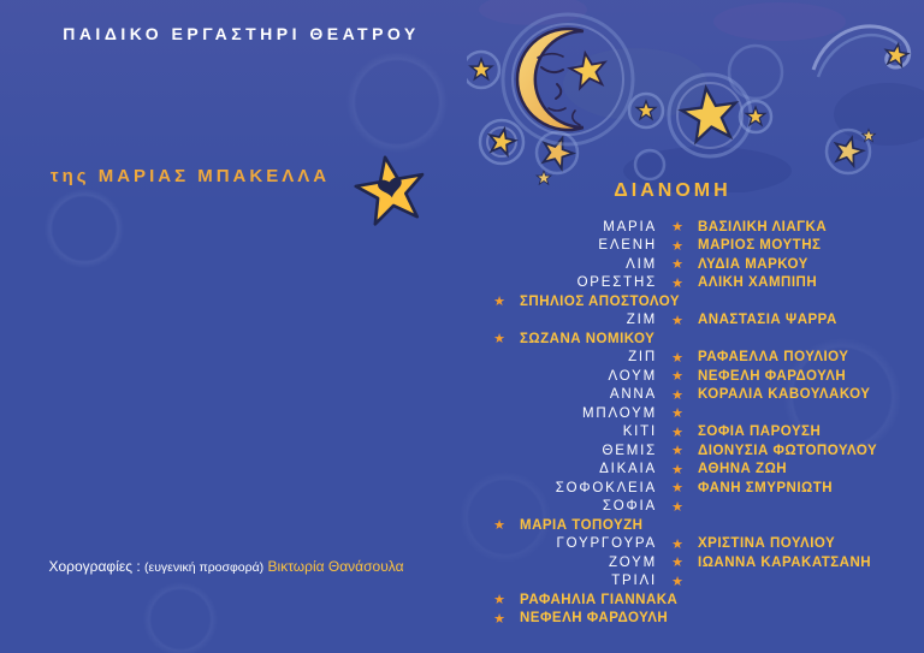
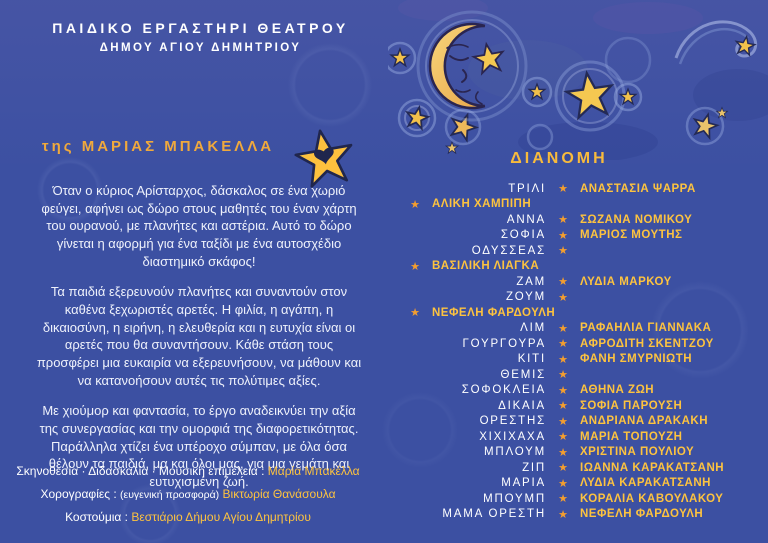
  ΠΑΙΔΙΚΟ ΕΡΓΑΣΤΗΡΙ ΘΕΑΤΡΟΥ
+ ΔΗΜΟΥ ΑΓΙΟΥ ΔΗΜΗΤΡΙΟΥ
  της ΜΑΡΙΑΣ ΜΠΑΚΕΛΛΑ
+ Όταν ο κύριος Αρίσταρχος, δάσκαλος σε ένα χωριό φεύγει, αφήνει ως δώρο στους μαθητές του έναν χάρτη του ουρανού, με πλανήτες και αστέρια. Αυτό το δώρο γίνεται η αφορμή για ένα ταξίδι με ένα αυτοσχέδιο διαστημικό σκάφος!
+ Τα παιδιά εξερευνούν πλανήτες και συναντούν στον καθένα ξεχωριστές αρετές. Η φιλία, η αγάπη, η δικαιοσύνη, η ειρήνη, η ελευθερία και η ευτυχία είναι οι αρετές που θα συναντήσουν. Κάθε στάση τους προσφέρει μια ευκαιρία να εξερευνήσουν, να μάθουν και να κατανοήσουν αυτές τις πολύτιμες αξίες.
+ Με χιούμορ και φαντασία, το έργο αναδεικνύει την αξία της συνεργασίας και την ομορφιά της διαφορετικότητας. Παράλληλα χτίζει ένα υπέροχο σύμπαν, με όλα όσα θέλουν τα παιδιά, μα και όλοι μας, για μια γεμάτη και ευτυχισμένη ζωή.
+ Σκηνοθεσία · Διδασκαλία · Μουσική επιμέλεια : Μαρία Μπακέλλα
  Χορογραφίες : (ευγενική προσφορά) Βικτωρία Θανάσουλα
+ Κοστούμια : Βεστιάριο Δήμου Αγίου Δημητρίου
  ΔΙΑΝΟΜΗ
- ΜΑΡΙΑ
+ ΤΡΙΛΙ
  ★
- ΒΑΣΙΛΙΚΗ ΛΙΑΓΚΑ
+ ΑΝΑΣΤΑΣΙΑ ΨΑΡΡΑ
- ΕΛΕΝΗ
  ★
- ΜΑΡΙΟΣ ΜΟΥΤΗΣ
+ ΑΛΙΚΗ ΧΑΜΠΙΠΗ
- ΛΙΜ
+ ΑΝΝΑ
  ★
- ΛΥΔΙΑ ΜΑΡΚΟΥ
+ ΣΩΖΑΝΑ ΝΟΜΙΚΟΥ
- ΟΡΕΣΤΗΣ
+ ΣΟΦΙΑ
  ★
- ΑΛΙΚΗ ΧΑΜΠΙΠΗ
+ ΜΑΡΙΟΣ ΜΟΥΤΗΣ
+ ΟΔΥΣΣΕΑΣ
  ★
- ΣΠΗΛΙΟΣ ΑΠΟΣΤΟΛΟΥ
- ΖΙΜ
  ★
- ΑΝΑΣΤΑΣΙΑ ΨΑΡΡΑ
+ ΒΑΣΙΛΙΚΗ ΛΙΑΓΚΑ
+ ΖΑΜ
  ★
- ΣΩΖΑΝΑ ΝΟΜΙΚΟΥ
+ ΛΥΔΙΑ ΜΑΡΚΟΥ
- ΖΙΠ
+ ΖΟΥΜ
  ★
- ΡΑΦΑΕΛΛΑ ΠΟΥΛΙΟΥ
- ΛΟΥΜ
  ★
  ΝΕΦΕΛΗ ΦΑΡΔΟΥΛΗ
- ΑΝΝΑ
+ ΛΙΜ
  ★
- ΚΟΡΑΛΙΑ ΚΑΒΟΥΛΑΚΟΥ
+ ΡΑΦΑΗΛΙΑ ΓΙΑΝΝΑΚΑ
- ΜΠΛΟΥΜ
+ ΓΟΥΡΓΟΥΡΑ
  ★
+ ΑΦΡΟΔΙΤΗ ΣΚΕΝΤΖΟΥ
  ΚΙΤΙ
  ★
- ΣΟΦΙΑ ΠΑΡΟΥΣΗ
+ ΦΑΝΗ ΣΜΥΡΝΙΩΤΗ
  ΘΕΜΙΣ
  ★
- ΔΙΟΝΥΣΙΑ ΦΩΤΟΠΟΥΛΟΥ
- ΔΙΚΑΙΑ
+ ΣΟΦΟΚΛΕΙΑ
  ★
  ΑΘΗΝΑ ΖΩΗ
- ΣΟΦΟΚΛΕΙΑ
+ ΔΙΚΑΙΑ
  ★
- ΦΑΝΗ ΣΜΥΡΝΙΩΤΗ
+ ΣΟΦΙΑ ΠΑΡΟΥΣΗ
- ΣΟΦΙΑ
+ ΟΡΕΣΤΗΣ
  ★
+ ΑΝΔΡΙΑΝΑ ΔΡΑΚΑΚΗ
+ ΧΙΧΙΧΑΧΑ
  ★
  ΜΑΡΙΑ ΤΟΠΟΥΖΗ
- ΓΟΥΡΓΟΥΡΑ
+ ΜΠΛΟΥΜ
  ★
  ΧΡΙΣΤΙΝΑ ΠΟΥΛΙΟΥ
- ΖΟΥΜ
+ ΖΙΠ
  ★
  ΙΩΑΝΝΑ ΚΑΡΑΚΑΤΣΑΝΗ
- ΤΡΙΛΙ
+ ΜΑΡΙΑ
  ★
+ ΛΥΔΙΑ ΚΑΡΑΚΑΤΣΑΝΗ
+ ΜΠΟΥΜΠ
  ★
- ΡΑΦΑΗΛΙΑ ΓΙΑΝΝΑΚΑ
+ ΚΟΡΑΛΙΑ ΚΑΒΟΥΛΑΚΟΥ
+ ΜΑΜΑ ΟΡΕΣΤΗ
  ★
  ΝΕΦΕΛΗ ΦΑΡΔΟΥΛΗ
